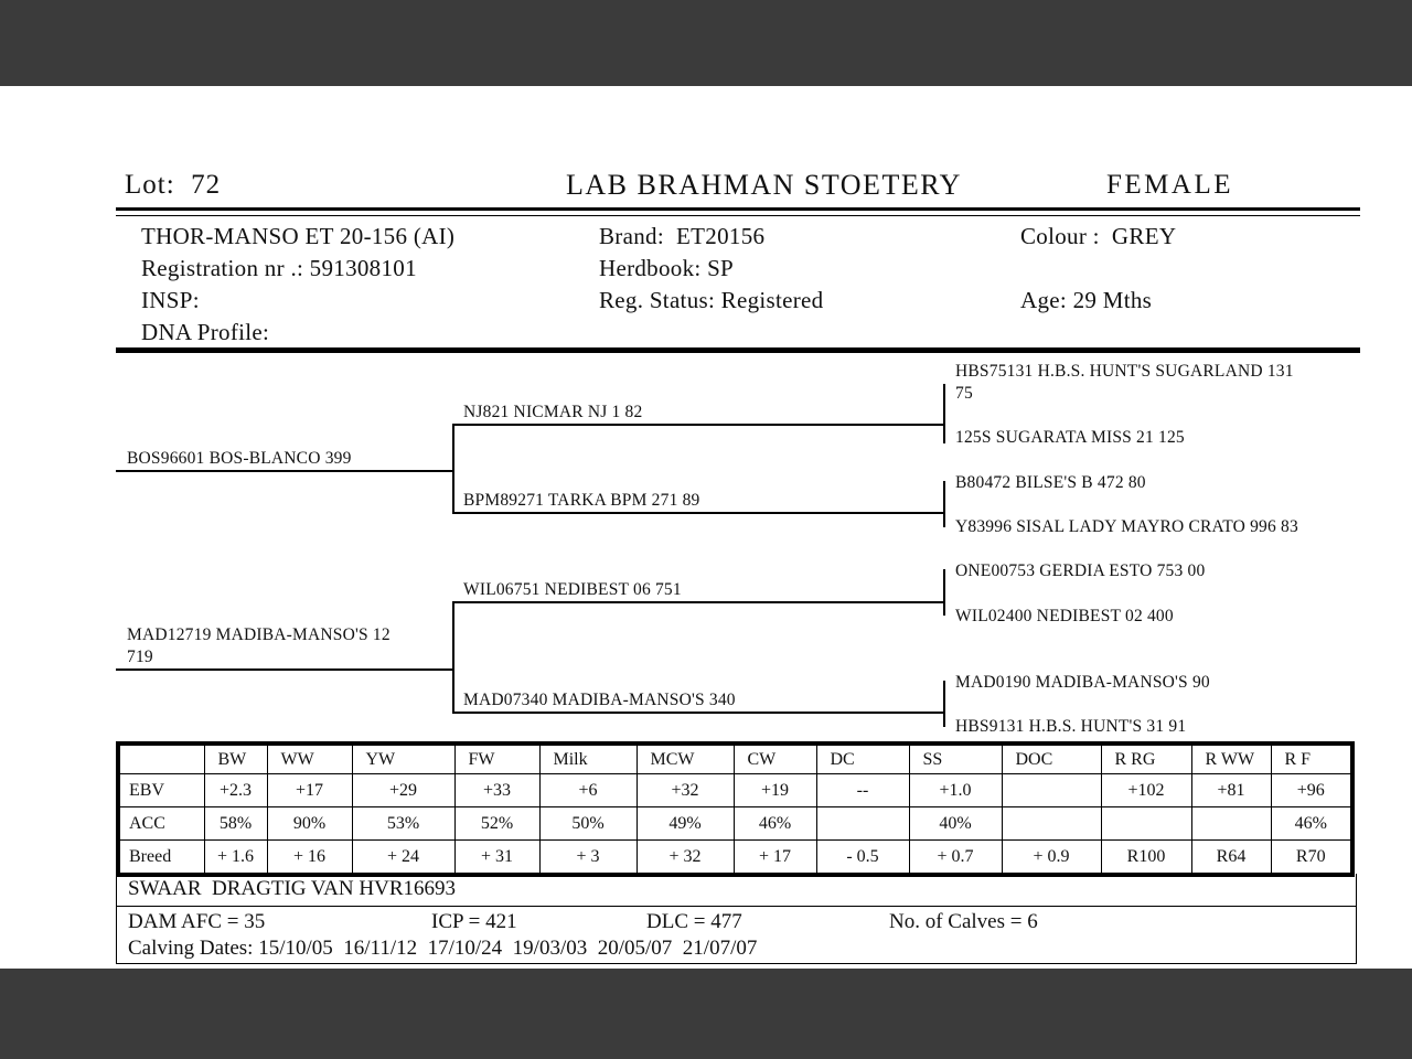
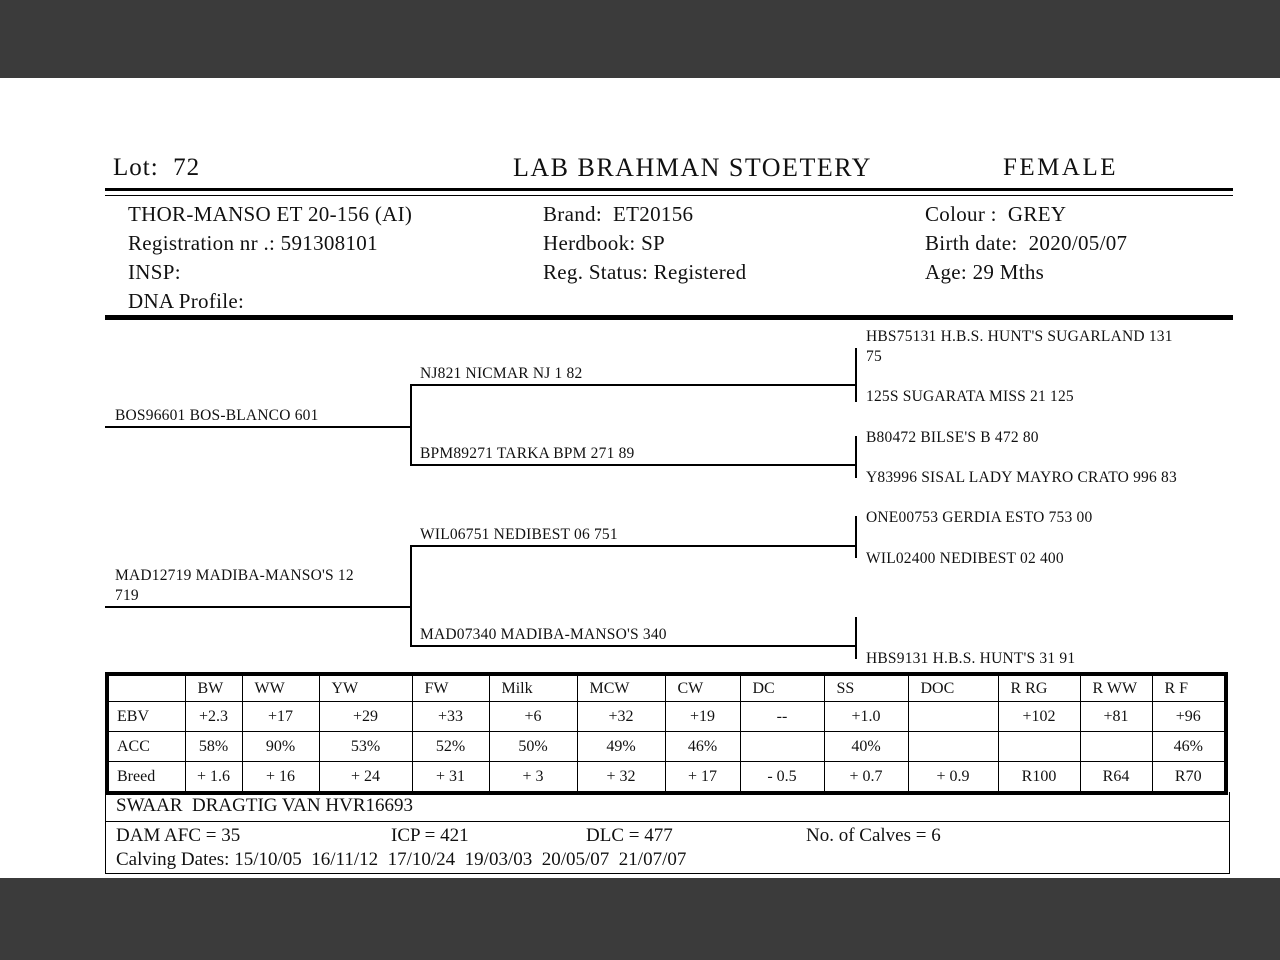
  Lot: 72
  LAB BRAHMAN STOETERY
  FEMALE
  THOR-MANSO ET 20-156 (AI)
  Brand: ET20156
  Colour : GREY
  Registration nr .: 591308101
  Herdbook: SP
+ Birth date: 2020/05/07
  INSP:
  Reg. Status: Registered
  Age: 29 Mths
  DNA Profile:
- BOS96601 BOS-BLANCO 399
+ BOS96601 BOS-BLANCO 601
  MAD12719 MADIBA-MANSO'S 12
  719
  NJ821 NICMAR NJ 1 82
  BPM89271 TARKA BPM 271 89
  WIL06751 NEDIBEST 06 751
  MAD07340 MADIBA-MANSO'S 340
  HBS75131 H.B.S. HUNT'S SUGARLAND 131
  75
  125S SUGARATA MISS 21 125
  B80472 BILSE'S B 472 80
  Y83996 SISAL LADY MAYRO CRATO 996 83
  ONE00753 GERDIA ESTO 753 00
  WIL02400 NEDIBEST 02 400
- MAD0190 MADIBA-MANSO'S 90
  HBS9131 H.B.S. HUNT'S 31 91
  	BW	WW	YW	FW	Milk	MCW	CW	DC	SS	DOC	R RG	R WW	R F
  EBV	+2.3	+17	+29	+33	+6	+32	+19	--	+1.0		+102	+81	+96
  ACC	58%	90%	53%	52%	50%	49%	46%		40%				46%
  Breed	+ 1.6	+ 16	+ 24	+ 31	+ 3	+ 32	+ 17	- 0.5	+ 0.7	+ 0.9	R100	R64	R70
  SWAAR DRAGTIG VAN HVR16693
  DAM AFC = 35
  ICP = 421
  DLC = 477
  No. of Calves = 6
  Calving Dates: 15/10/05 16/11/12 17/10/24 19/03/03 20/05/07 21/07/07
